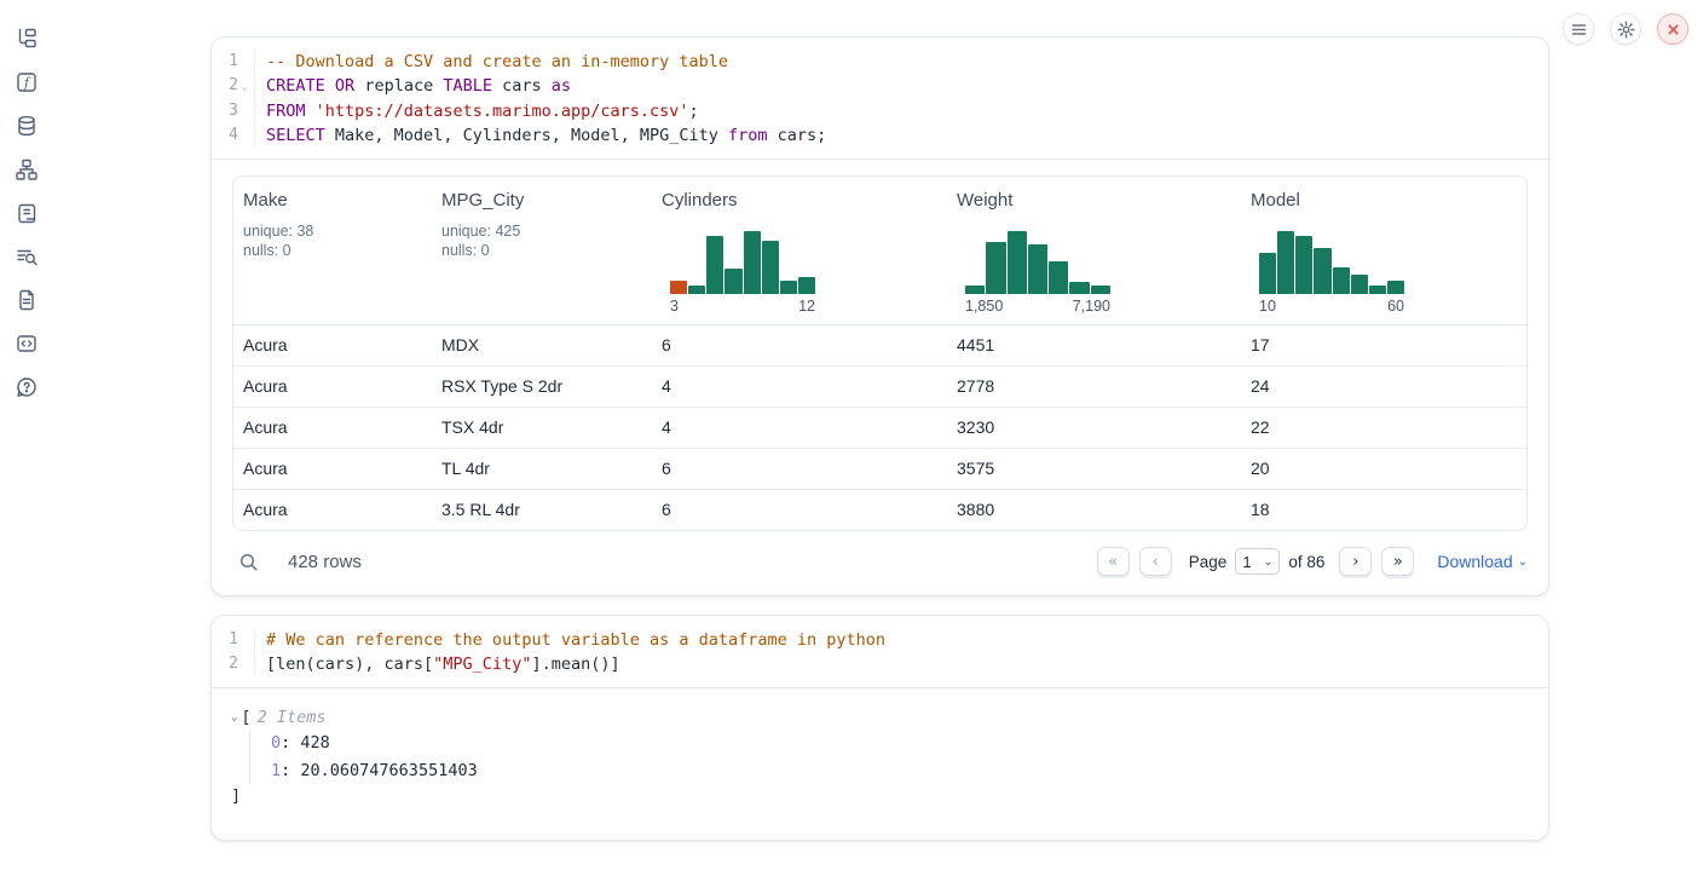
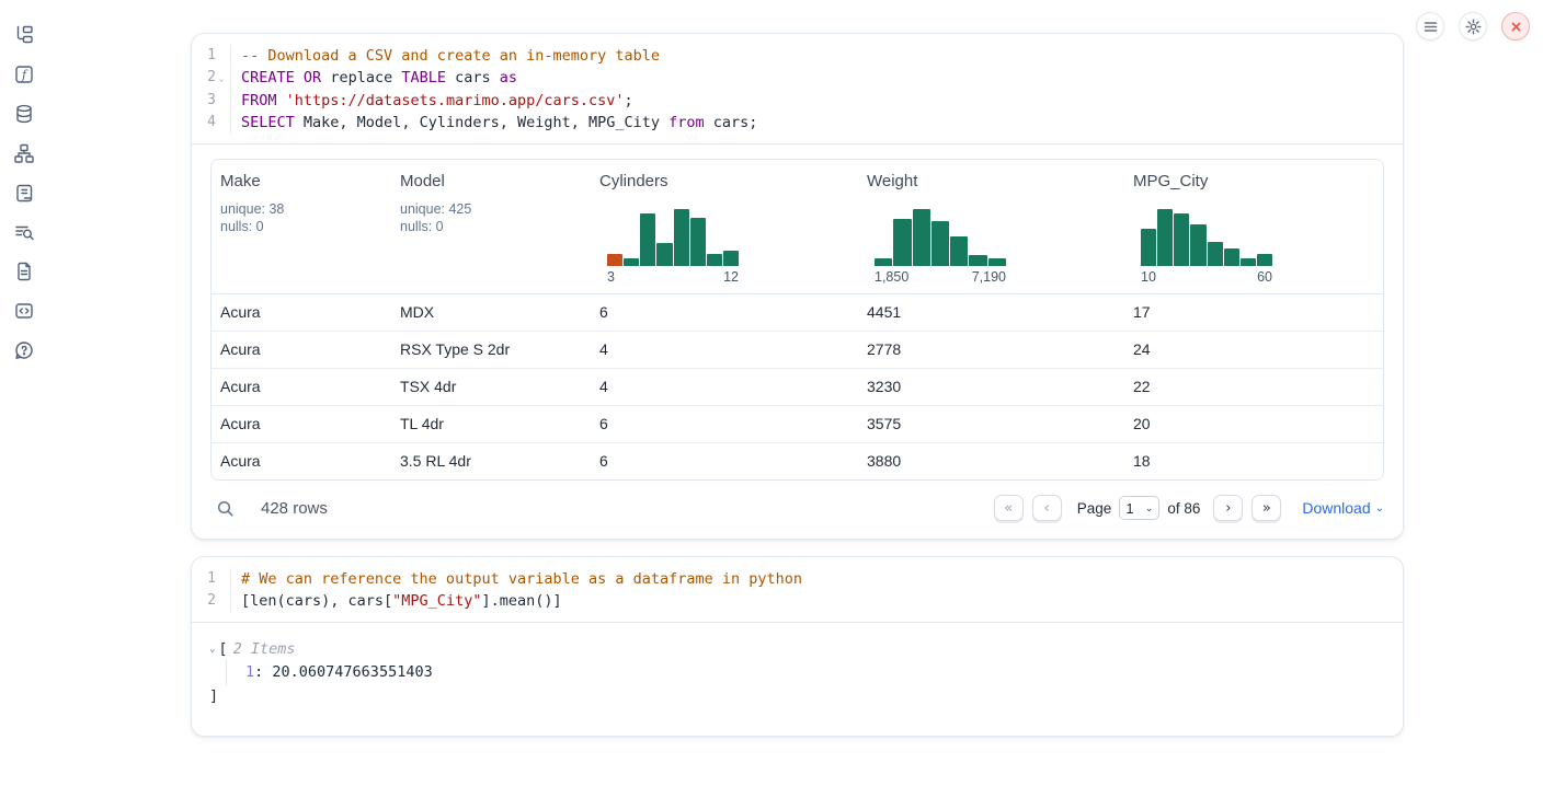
  f
  1
  -- Download a CSV and create an in-memory table
  2
  ⌄
  CREATE OR replace TABLE cars as
  3
  FROM 'https://datasets.marimo.app/cars.csv';
  4
- SELECT Make, Model, Cylinders, Model, MPG_City from cars;
+ SELECT Make, Model, Cylinders, Weight, MPG_City from cars;
  Make
  unique: 38
  nulls: 0
- MPG_City
+ Model
  unique: 425
  nulls: 0
  Cylinders
  3
  12
  Weight
  1,850
  7,190
- Model
+ MPG_City
  10
  60
  Acura
  MDX
  6
  4451
  17
  Acura
  RSX Type S 2dr
  4
  2778
  24
  Acura
  TSX 4dr
  4
  3230
  22
  Acura
  TL 4dr
  6
  3575
  20
  Acura
  3.5 RL 4dr
  6
  3880
  18
  428 rows
  «
  ‹
  Page
  1
  ⌄
  of 86
  ›
  »
  Download
  ⌄
  1
  # We can reference the output variable as a dataframe in python
  2
  [len(cars), cars["MPG_City"].mean()]
  ⌄
  [
  2 Items
- 0: 428
  1: 20.060747663551403
  ]
